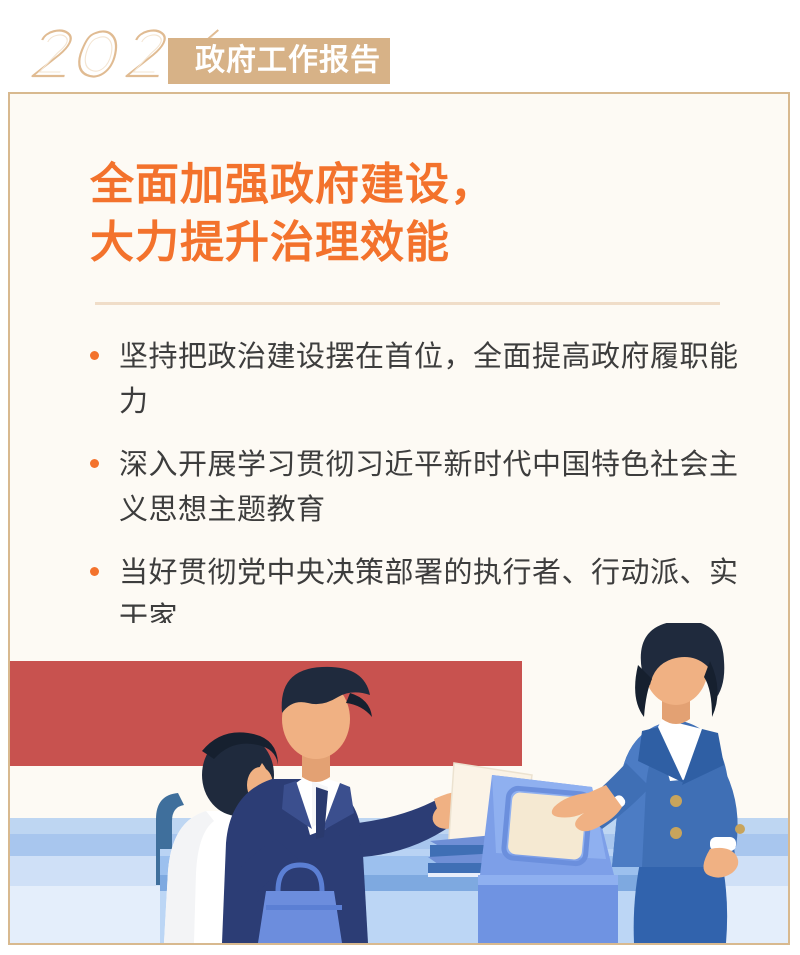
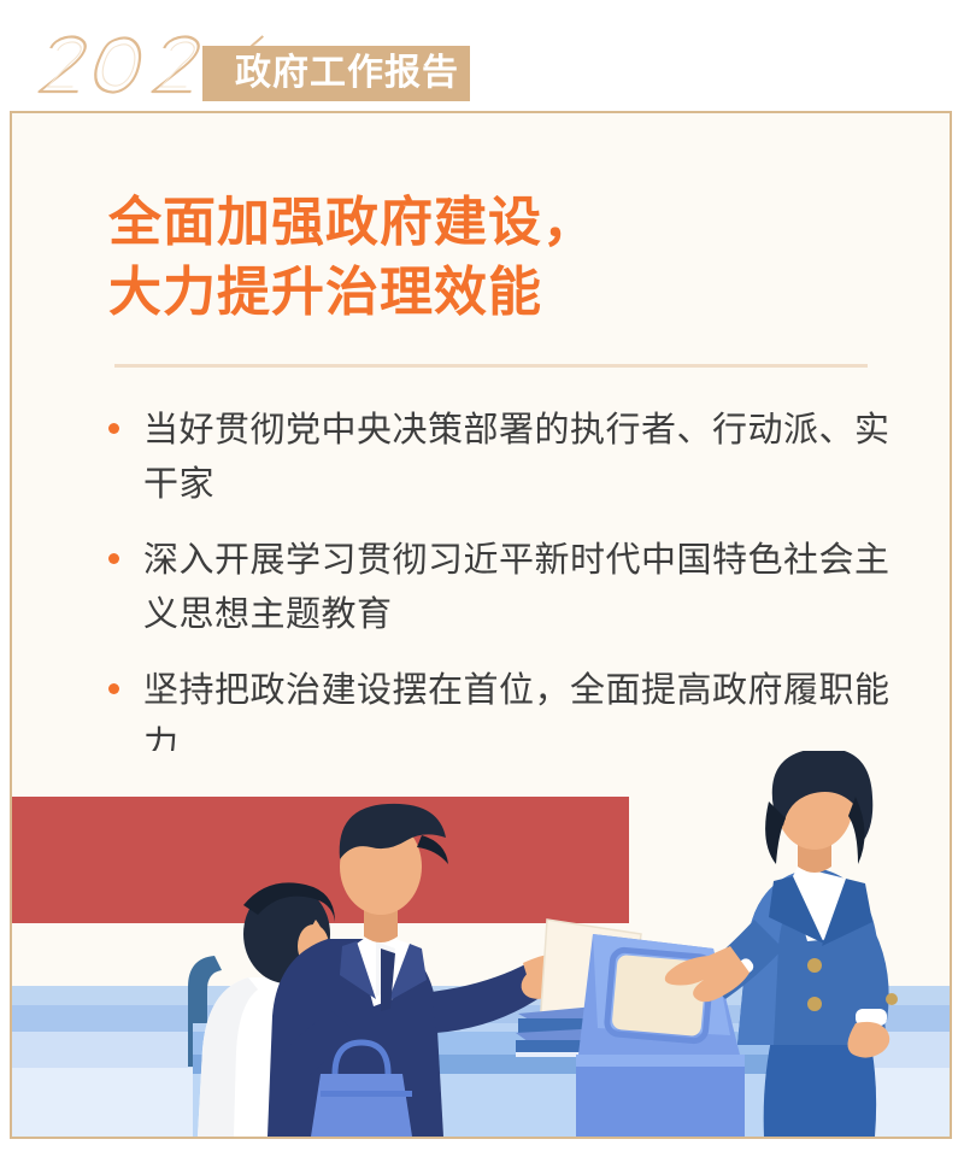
  政府工作报告
  全面加强政府建设，
  大力提升治理效能
- 坚持把政治建设摆在首位，全面提高政府履职能力
+ 当好贯彻党中央决策部署的执行者、行动派、实干家
  深入开展学习贯彻习近平新时代中国特色社会主义思想主题教育
- 当好贯彻党中央决策部署的执行者、行动派、实干家
+ 坚持把政治建设摆在首位，全面提高政府履职能力
